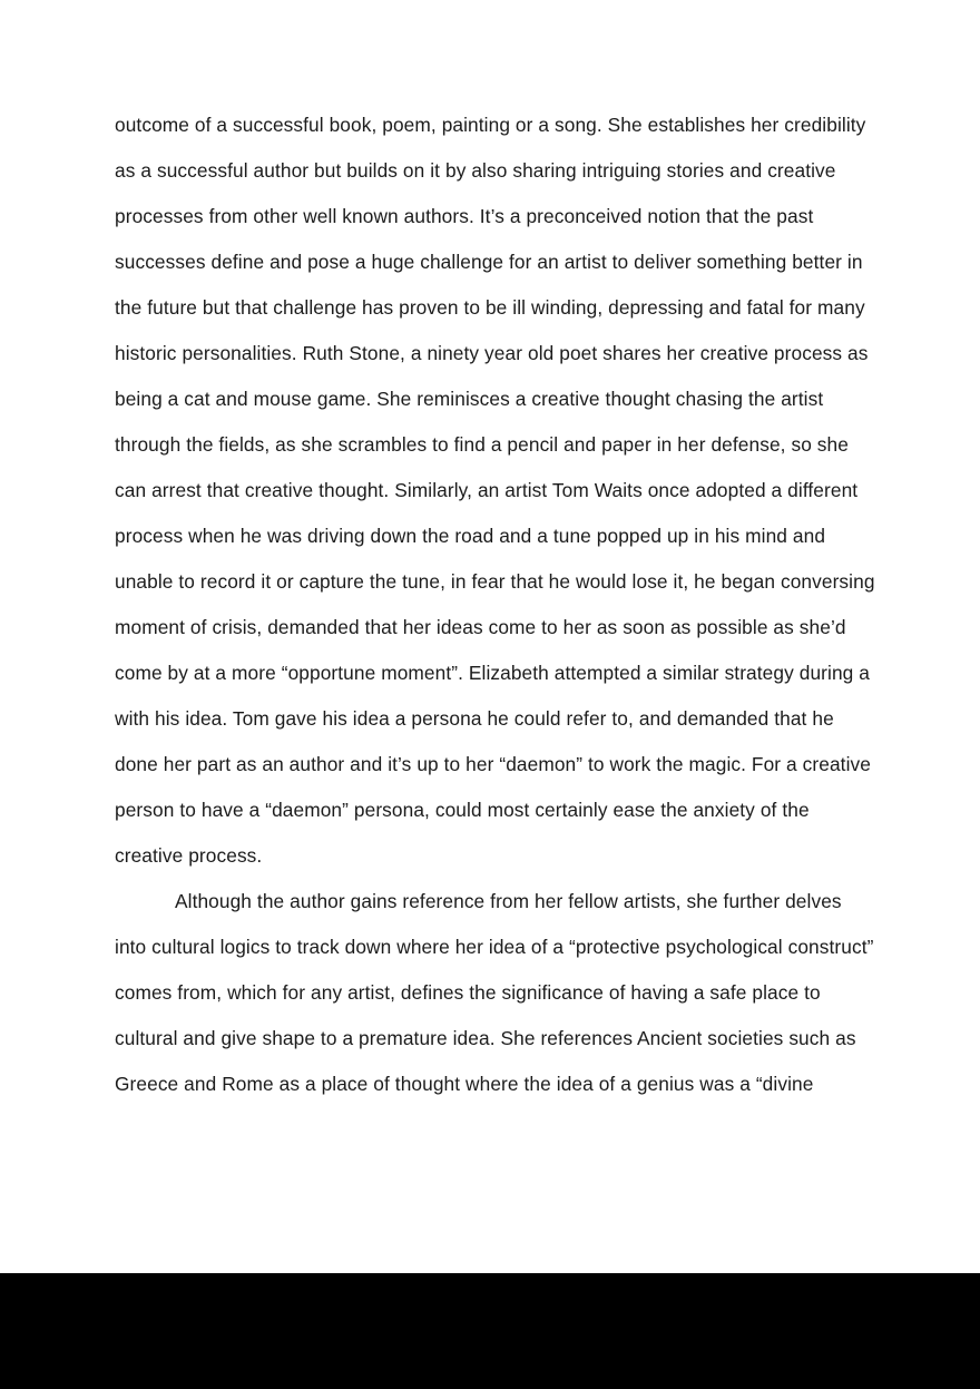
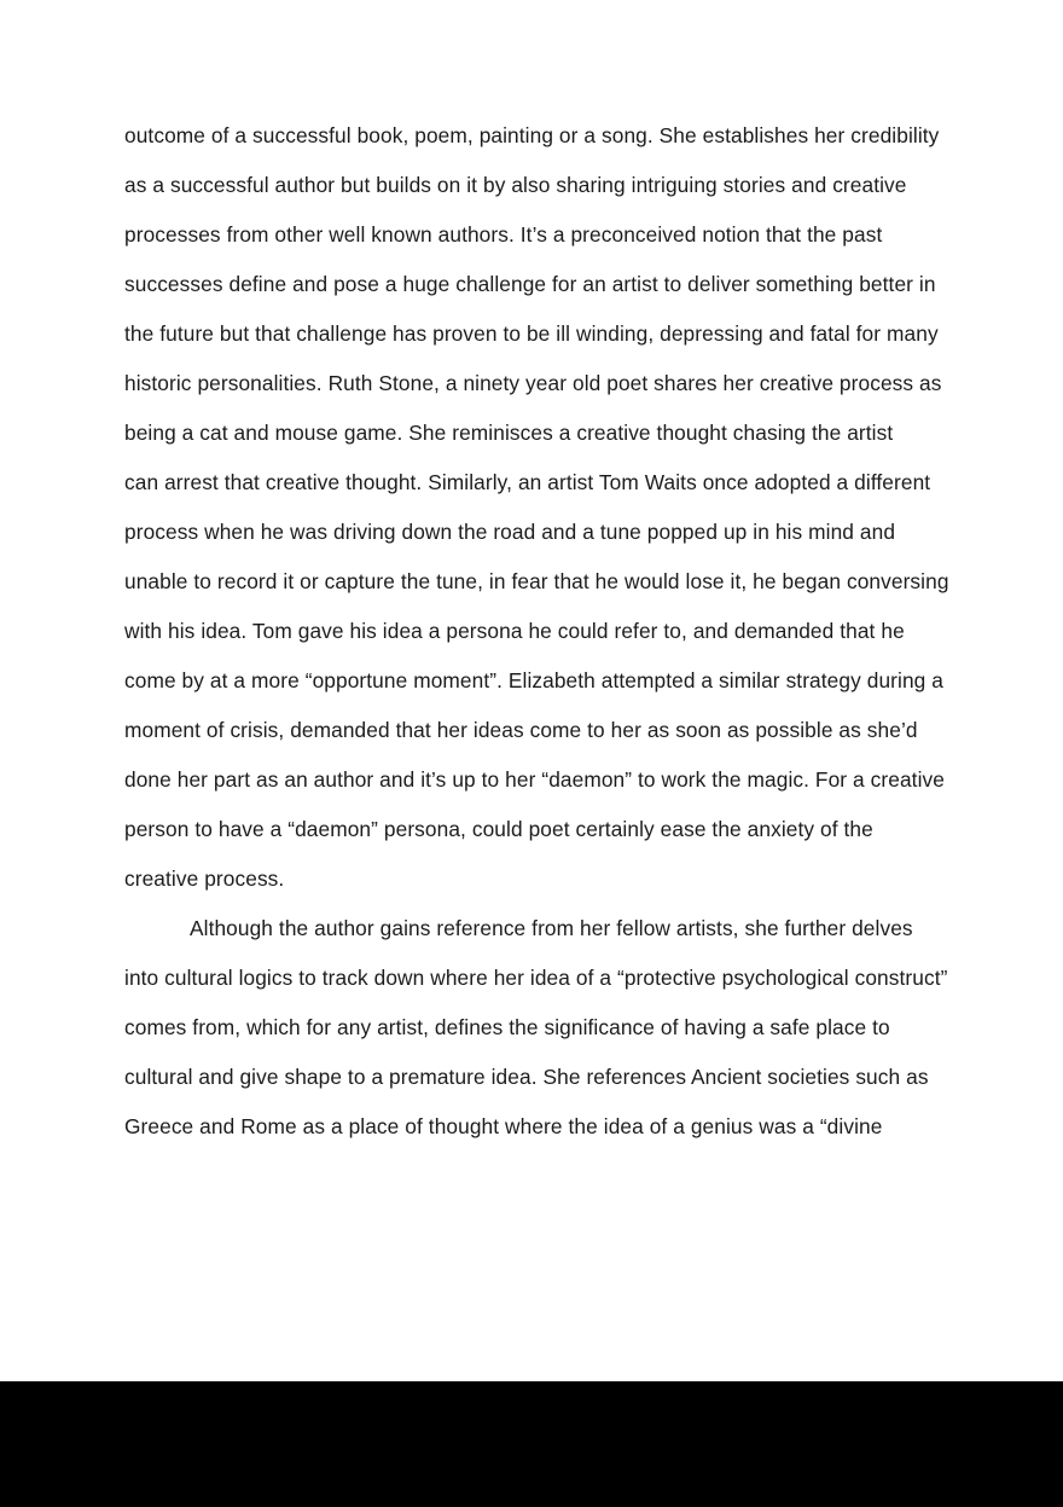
  outcome of a successful book, poem, painting or a song. She establishes her credibility
  as a successful author but builds on it by also sharing intriguing stories and creative
  processes from other well known authors. It’s a preconceived notion that the past
  successes define and pose a huge challenge for an artist to deliver something better in
  the future but that challenge has proven to be ill winding, depressing and fatal for many
  historic personalities. Ruth Stone, a ninety year old poet shares her creative process as
  being a cat and mouse game. She reminisces a creative thought chasing the artist
- through the fields, as she scrambles to find a pencil and paper in her defense, so she
  can arrest that creative thought. Similarly, an artist Tom Waits once adopted a different
  process when he was driving down the road and a tune popped up in his mind and
  unable to record it or capture the tune, in fear that he would lose it, he began conversing
- moment of crisis, demanded that her ideas come to her as soon as possible as she’d
+ with his idea. Tom gave his idea a persona he could refer to, and demanded that he
  come by at a more “opportune moment”. Elizabeth attempted a similar strategy during a
- with his idea. Tom gave his idea a persona he could refer to, and demanded that he
+ moment of crisis, demanded that her ideas come to her as soon as possible as she’d
  done her part as an author and it’s up to her “daemon” to work the magic. For a creative
- person to have a “daemon” persona, could most certainly ease the anxiety of the
+ person to have a “daemon” persona, could poet certainly ease the anxiety of the
  creative process.
  Although the author gains reference from her fellow artists, she further delves
  into cultural logics to track down where her idea of a “protective psychological construct”
  comes from, which for any artist, defines the significance of having a safe place to
  cultural and give shape to a premature idea. She references Ancient societies such as
  Greece and Rome as a place of thought where the idea of a genius was a “divine
